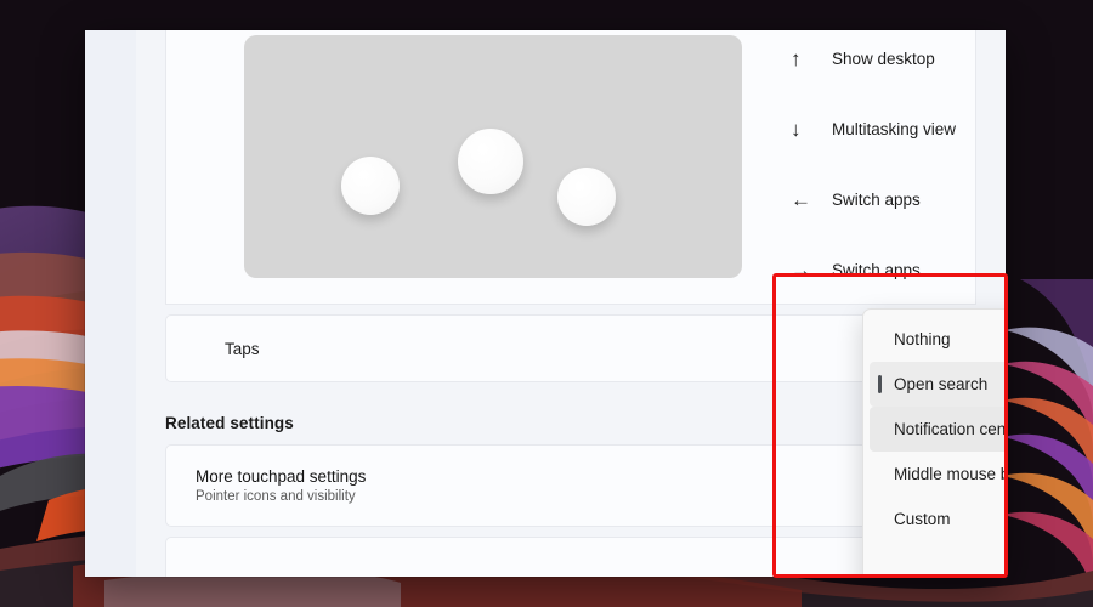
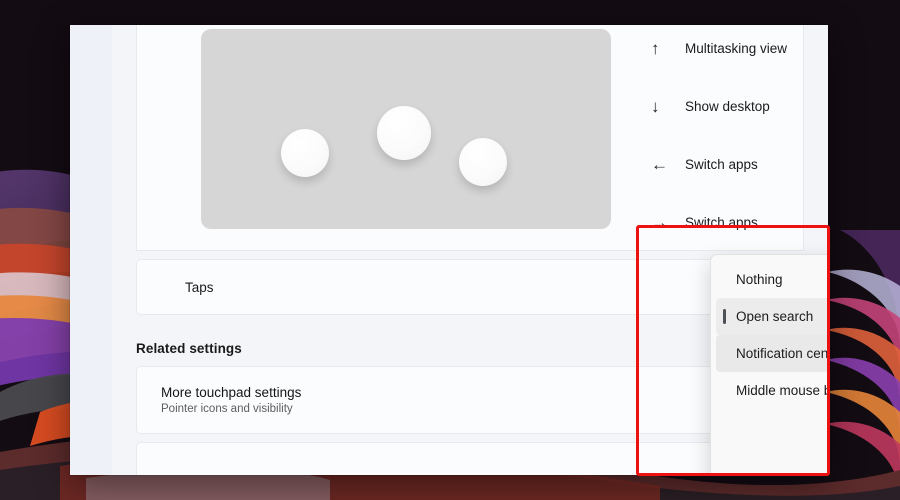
  ↑
- Show desktop
+ Multitasking view
  ↓
- Multitasking view
+ Show desktop
  ←
  Switch apps
  →
  Switch apps
  Taps
  Related settings
  More touchpad settings
  Pointer icons and visibility
  Nothing
  Open search
  Notification cen
  Middle mouse b
- Custom
